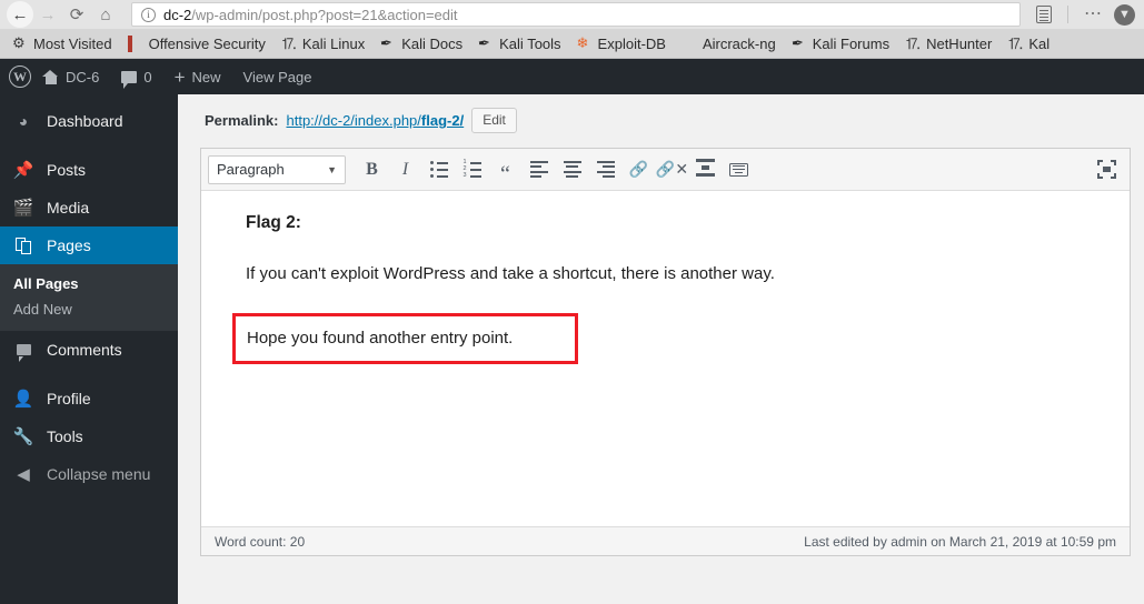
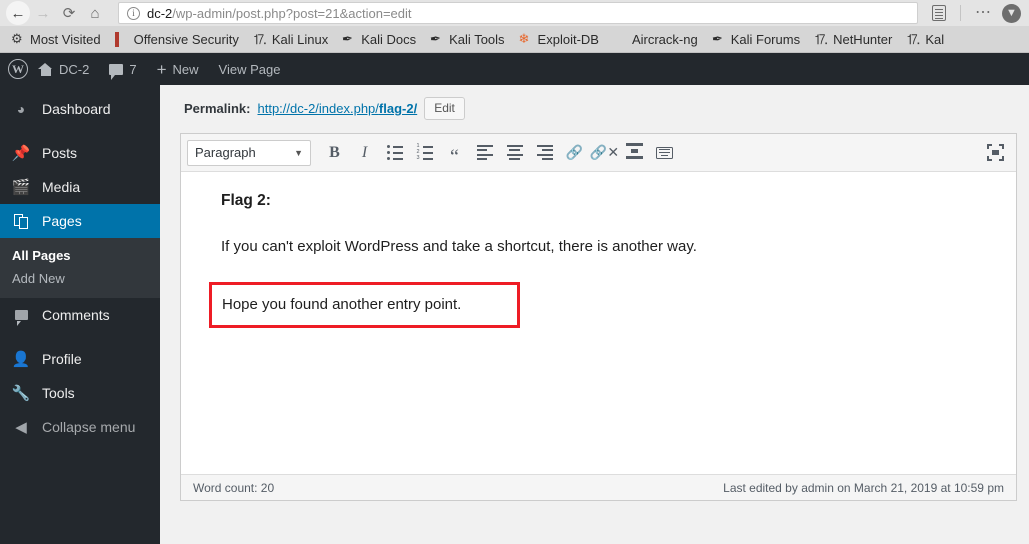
  ←
  →
  ⟳
  ⌂
  i
  dc-2/wp-admin/post.php?post=21&action=edit
  ⋯
  ▼
  ⚙
  Most Visited
  Offensive Security
  ⒘
  Kali Linux
  Kali Docs
  Kali Tools
  ❄
  Exploit-DB
  Aircrack-ng
  Kali Forums
  ⒘
  NetHunter
  ⒘
  Kal
  W
- DC-6
+ DC-2
- 0
+ 7
  +
  New
  View Page
  ◕
  Dashboard
  📌
  Posts
  🎬
  Media
  Pages
  All Pages
  Add New
  Comments
  👤
  Profile
  🔧
  Tools
  ◀
  Collapse menu
  Permalink:
  http://dc-2/index.php/flag-2/
  Edit
  Paragraph
  ▼
  B
  I
  “
  🔗
  🔗✕
  Flag 2:
  If you can't exploit WordPress and take a shortcut, there is another way.
  Hope you found another entry point.
  Word count: 20
  Last edited by admin on March 21, 2019 at 10:59 pm
